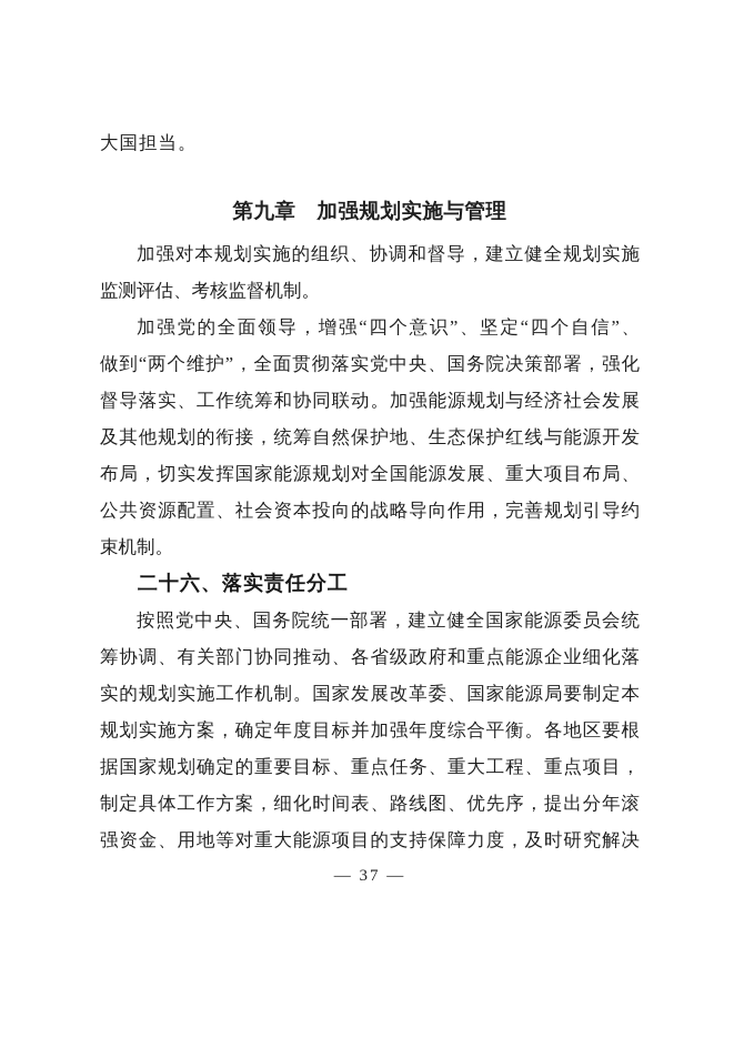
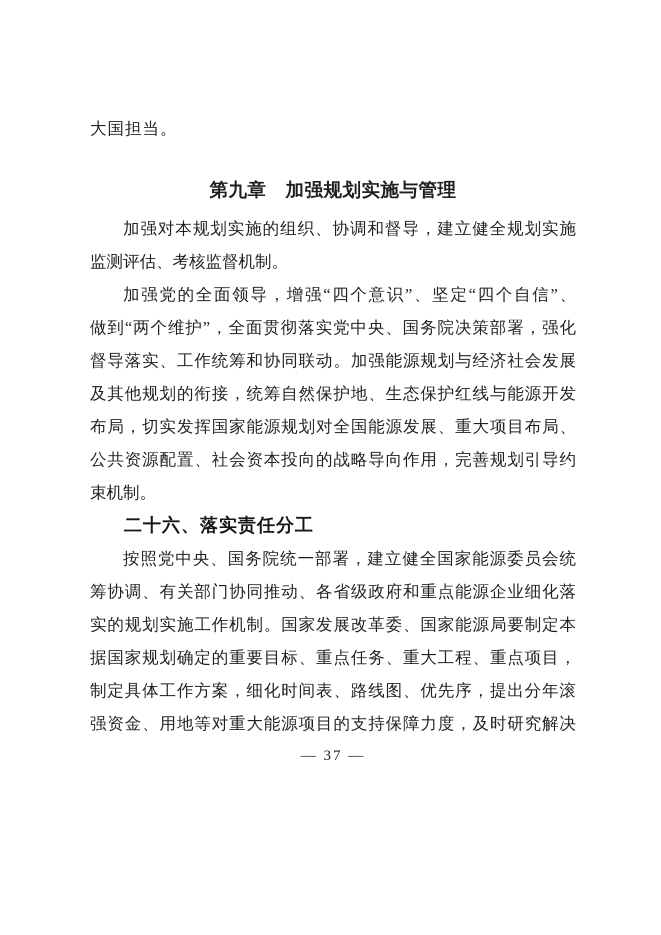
  大国担当。
  第九章 加强规划实施与管理
  加强对本规划实施的组织、协调和督导，建立健全规划实施
  监测评估、考核监督机制。
  加强党的全面领导，增强“四个意识”、坚定“四个自信”、
  做到“两个维护”，全面贯彻落实党中央、国务院决策部署，强化
  督导落实、工作统筹和协同联动。加强能源规划与经济社会发展
  及其他规划的衔接，统筹自然保护地、生态保护红线与能源开发
  布局，切实发挥国家能源规划对全国能源发展、重大项目布局、
  公共资源配置、社会资本投向的战略导向作用，完善规划引导约
  束机制。
  二十六、落实责任分工
  按照党中央、国务院统一部署，建立健全国家能源委员会统
  筹协调、有关部门协同推动、各省级政府和重点能源企业细化落
  实的规划实施工作机制。国家发展改革委、国家能源局要制定本
- 规划实施方案，确定年度目标并加强年度综合平衡。各地区要根
  据国家规划确定的重要目标、重点任务、重大工程、重点项目，
  制定具体工作方案，细化时间表、路线图、优先序，提出分年滚
  强资金、用地等对重大能源项目的支持保障力度，及时研究解决
  — 37 —
